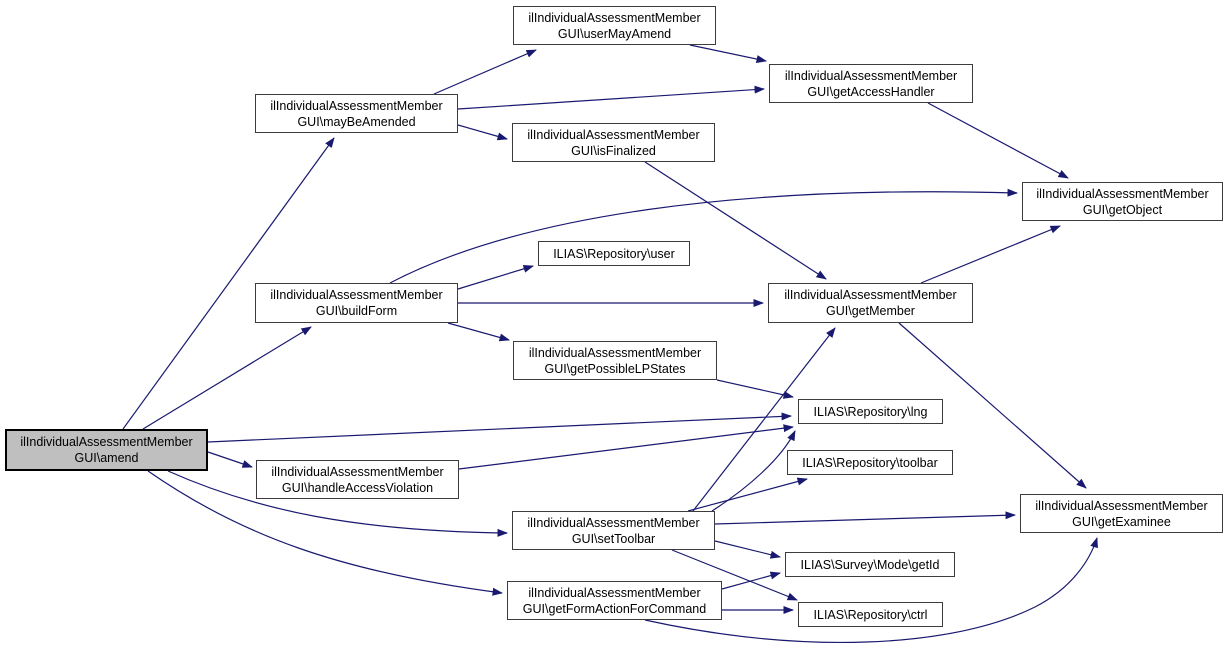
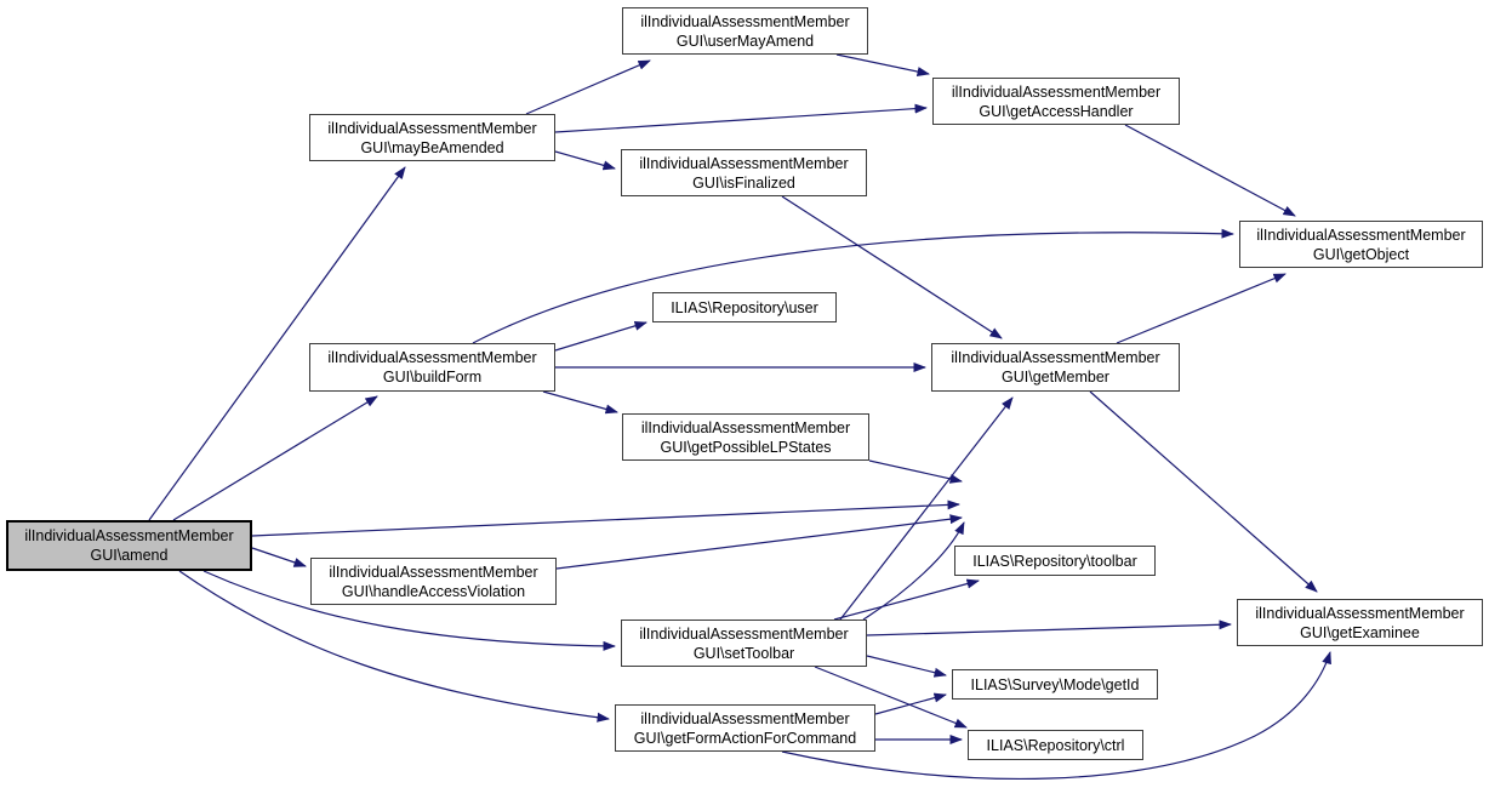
  ilIndividualAssessmentMember
  GUI\amend
  ilIndividualAssessmentMember
  GUI\mayBeAmended
  ilIndividualAssessmentMember
  GUI\userMayAmend
  ilIndividualAssessmentMember
  GUI\getAccessHandler
  ilIndividualAssessmentMember
  GUI\isFinalized
  ilIndividualAssessmentMember
  GUI\getObject
  ILIAS\Repository\user
  ilIndividualAssessmentMember
  GUI\buildForm
  ilIndividualAssessmentMember
  GUI\getMember
  ilIndividualAssessmentMember
  GUI\getPossibleLPStates
- ILIAS\Repository\lng
  ILIAS\Repository\toolbar
  ilIndividualAssessmentMember
  GUI\handleAccessViolation
  ilIndividualAssessmentMember
  GUI\getExaminee
  ilIndividualAssessmentMember
  GUI\setToolbar
  ILIAS\Survey\Mode\getId
  ilIndividualAssessmentMember
  GUI\getFormActionForCommand
  ILIAS\Repository\ctrl
